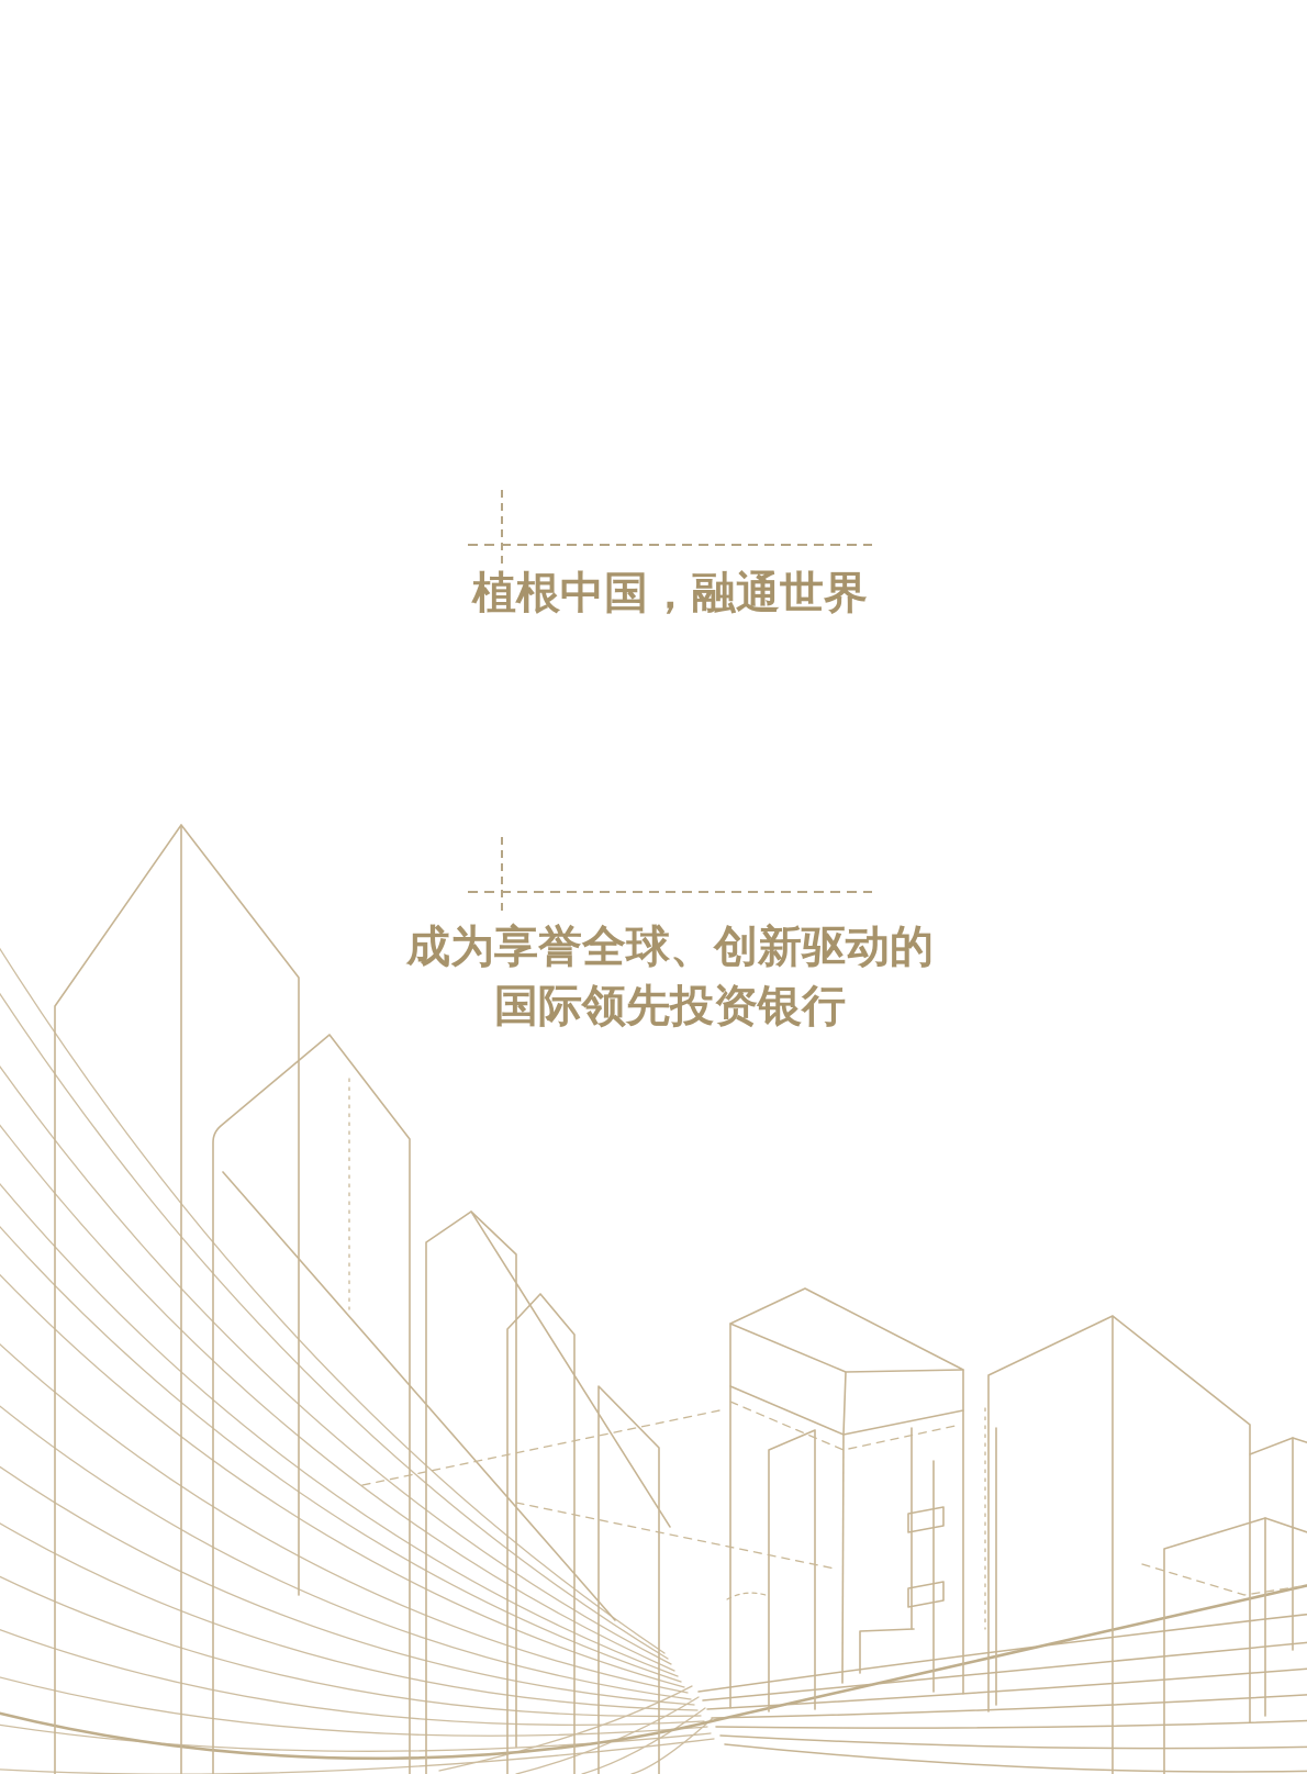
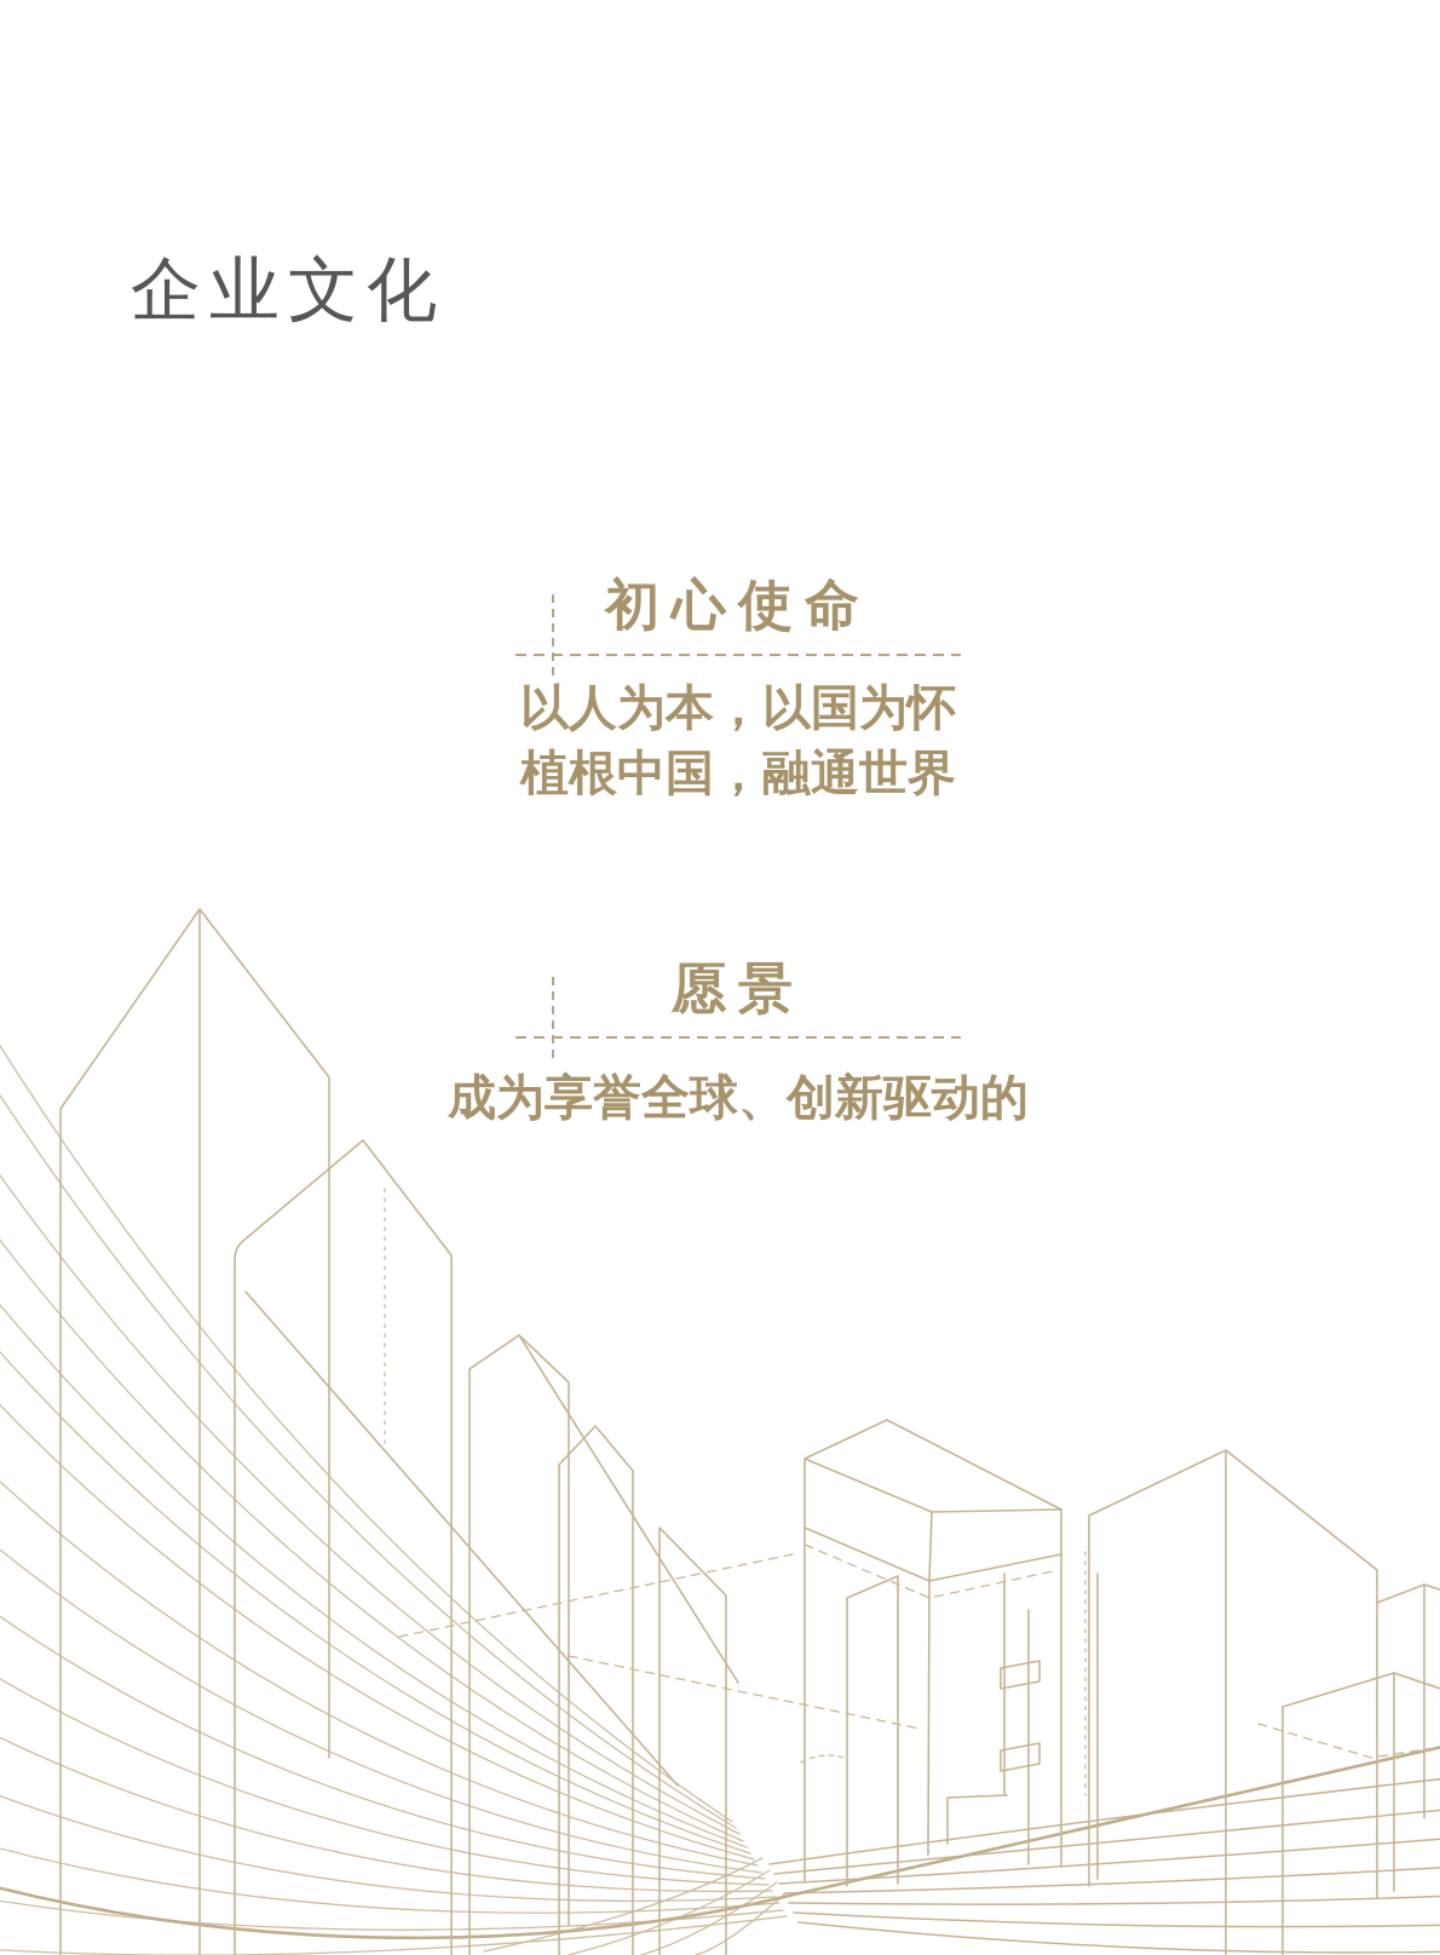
+ 企业文化
+ 初心使命
+ 以人为本，以国为怀
  植根中国，融通世界
+ 愿景
  成为享誉全球、创新驱动的
- 国际领先投资银行
